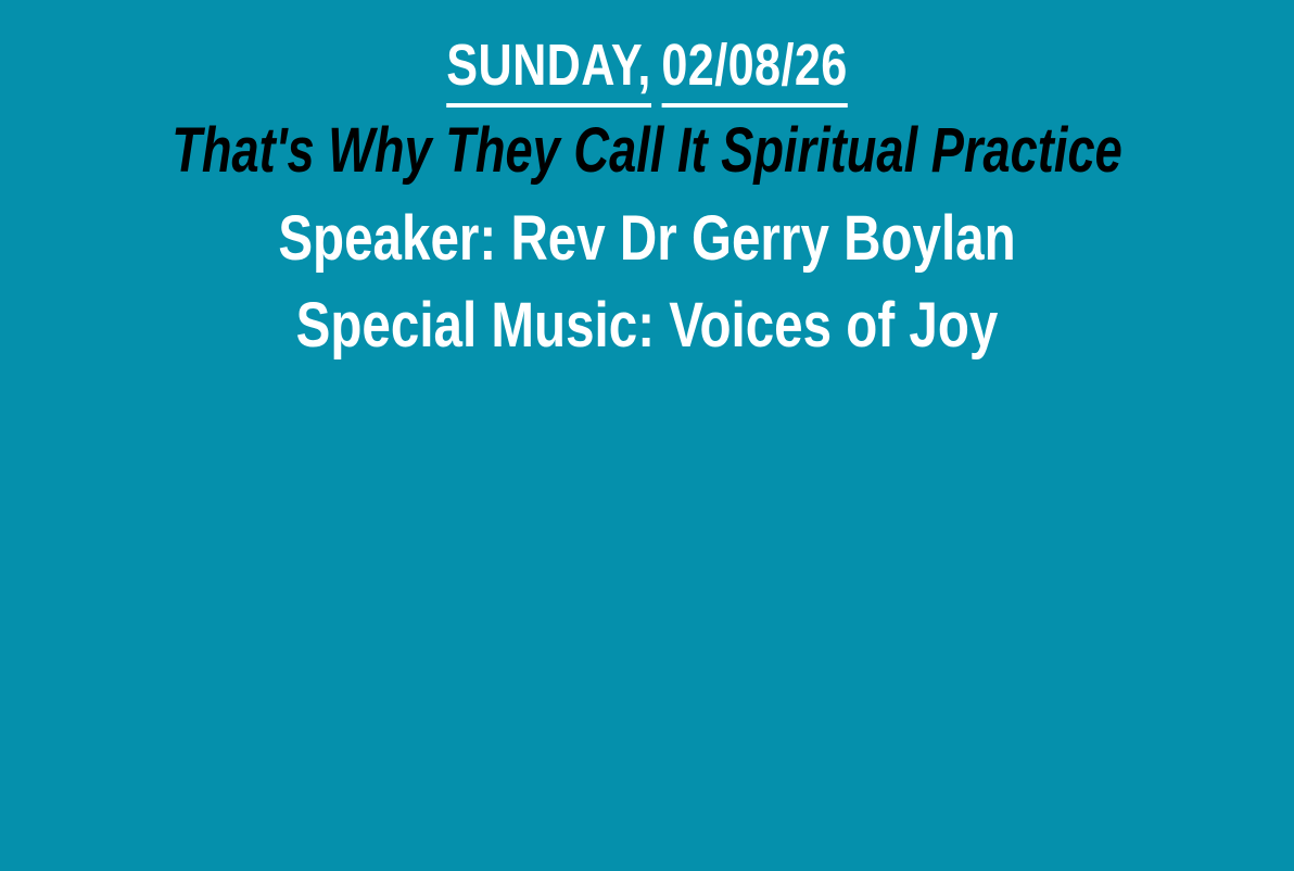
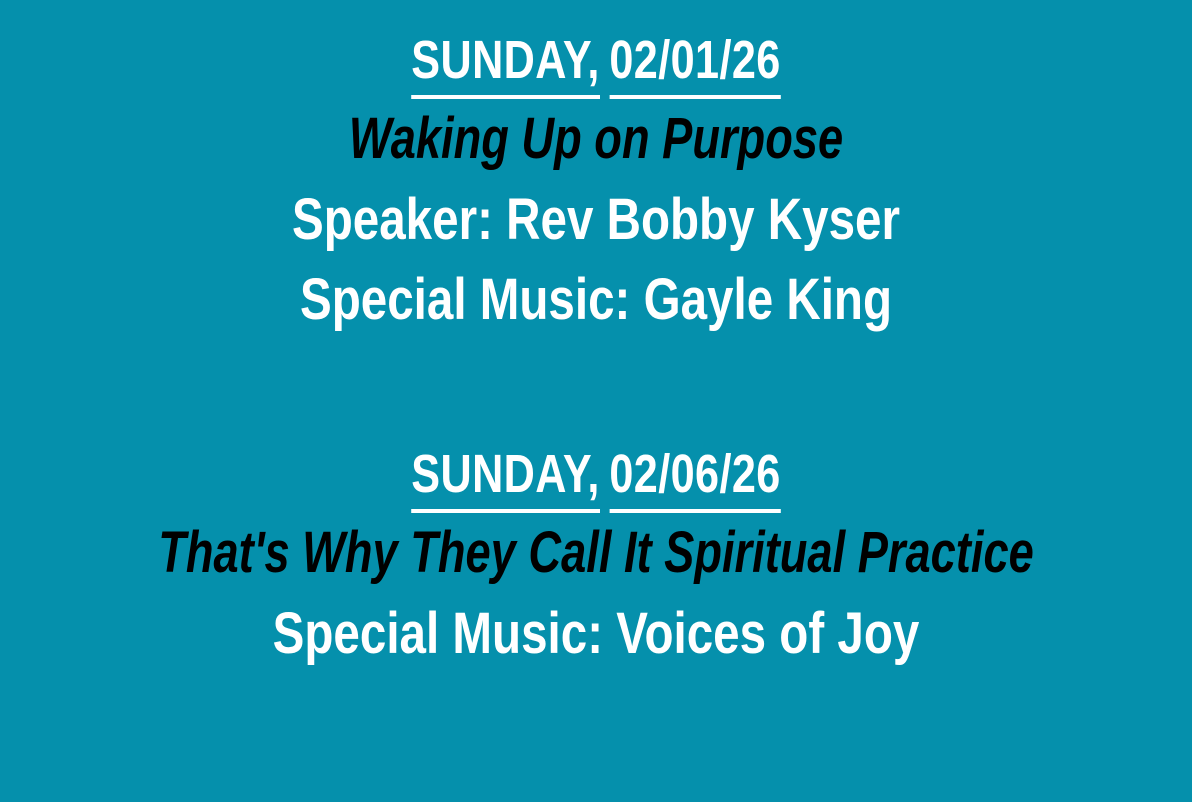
+ SUNDAY, 02/01/26
+ Waking Up on Purpose
+ Speaker: Rev Bobby Kyser
+ Special Music: Gayle King
- SUNDAY, 02/08/26
+ SUNDAY, 02/06/26
  That's Why They Call It Spiritual Practice
- Speaker: Rev Dr Gerry Boylan
  Special Music: Voices of Joy
